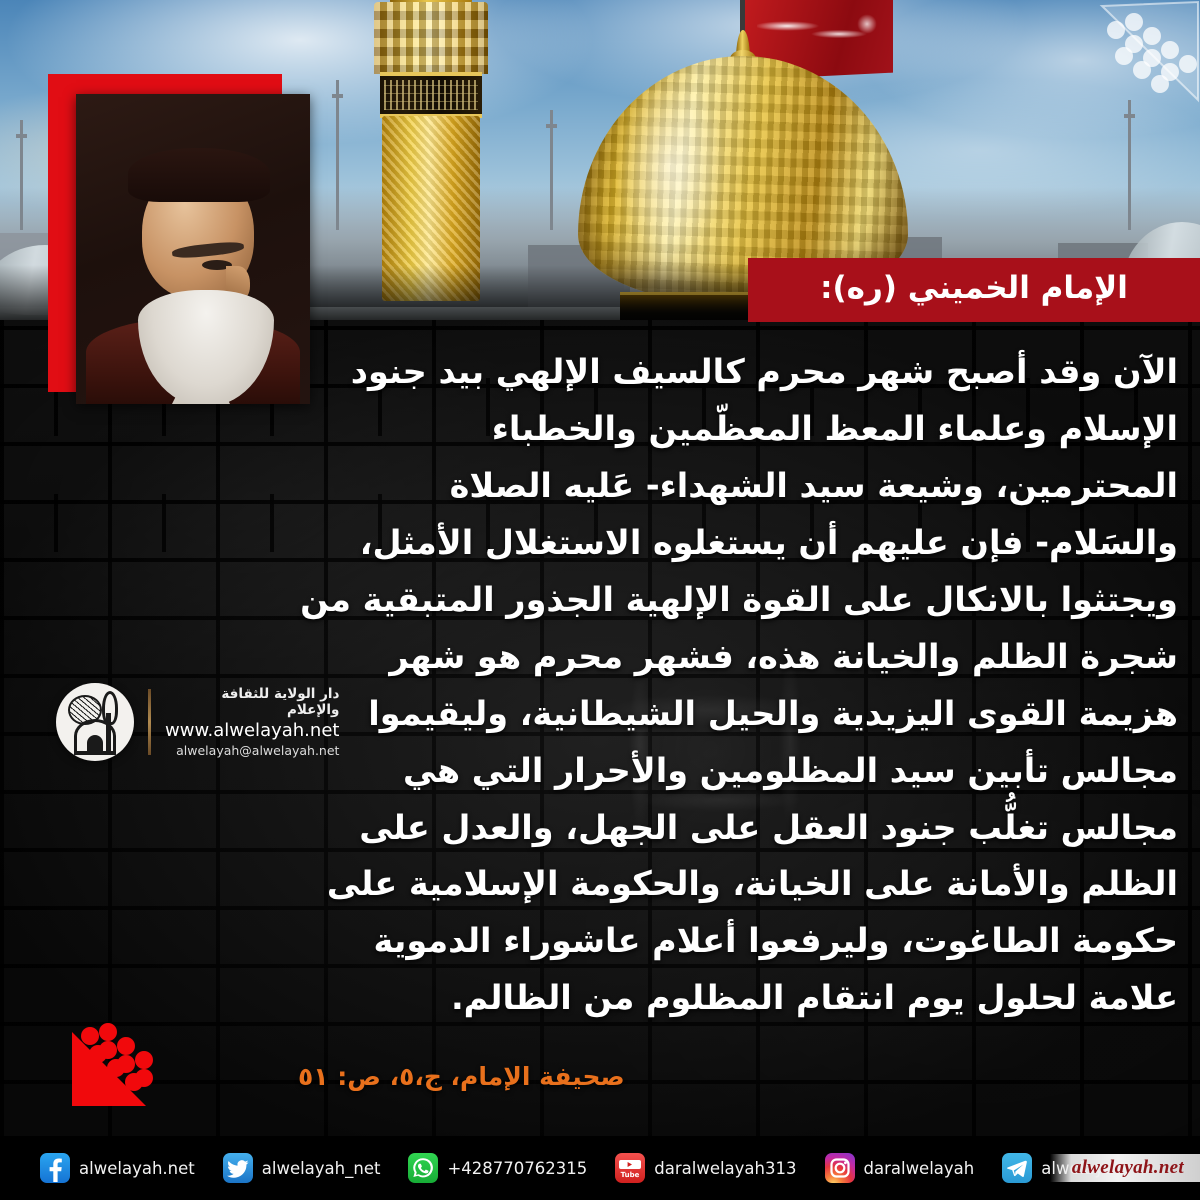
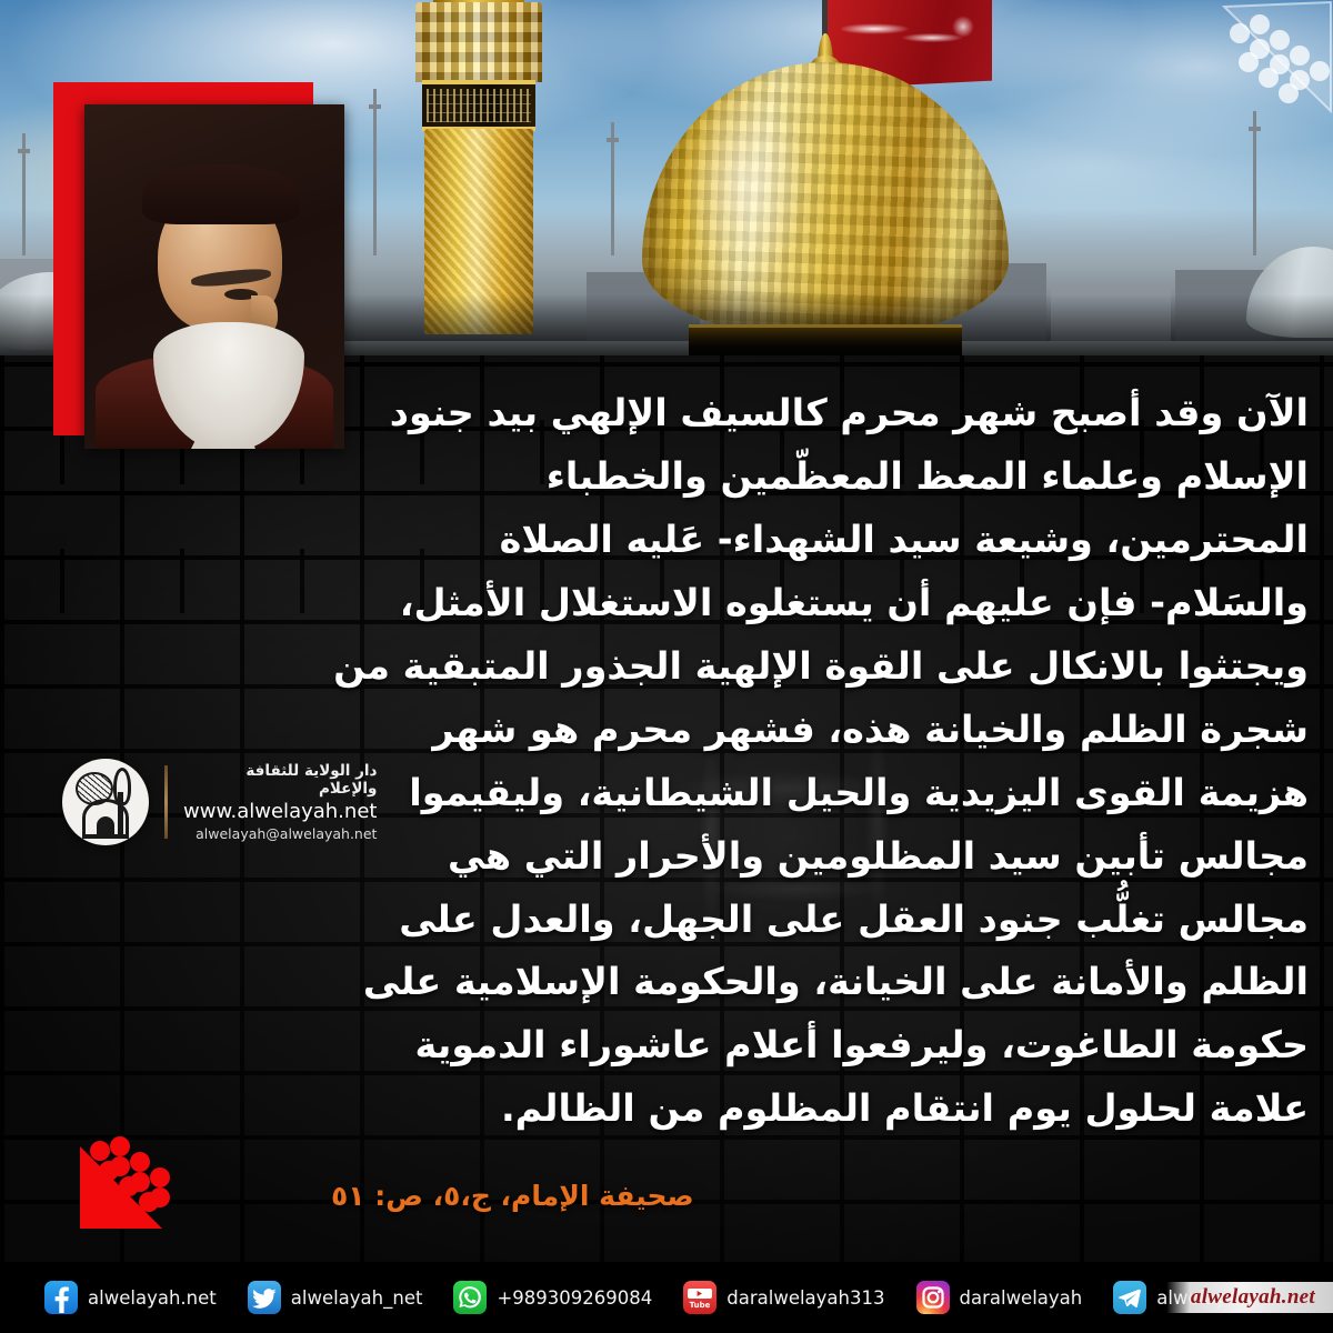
- الإمام الخميني (ره):
  الآن وقد أصبح شهر محرم كالسيف الإلهي بيد جنود الإسلام وعلماء المعظ المعظّمين والخطباء المحترمين، وشيعة سيد الشهداء- عَليه الصلاة والسَلام- فإن عليهم أن يستغلوه الاستغلال الأمثل، ويجتثوا بالانكال على القوة الإلهية الجذور المتبقية من شجرة الظلم والخيانة هذه، فشهر محرم هو شهر هزيمة القوى اليزيدية والحيل الشيطانية، وليقيموا مجالس تأبين سيد المظلومين والأحرار التي هي مجالس تغلُّب جنود العقل على الجهل، والعدل على الظلم والأمانة على الخيانة، والحكومة الإسلامية على حكومة الطاغوت، وليرفعوا أعلام عاشوراء الدموية علامة لحلول يوم انتقام المظلوم من الظالم.
  صحيفة الإمام، ج،٥، ص: ٥١
  دار الولاية للثقافة والإعلام
  www.alwelayah.net
  alwelayah@alwelayah.net
  alwelayah.net
  alwelayah_net
- +428770762315
+ +989309269084
  Tube
  daralwelayah313
  daralwelayah
  alwelayah.net
